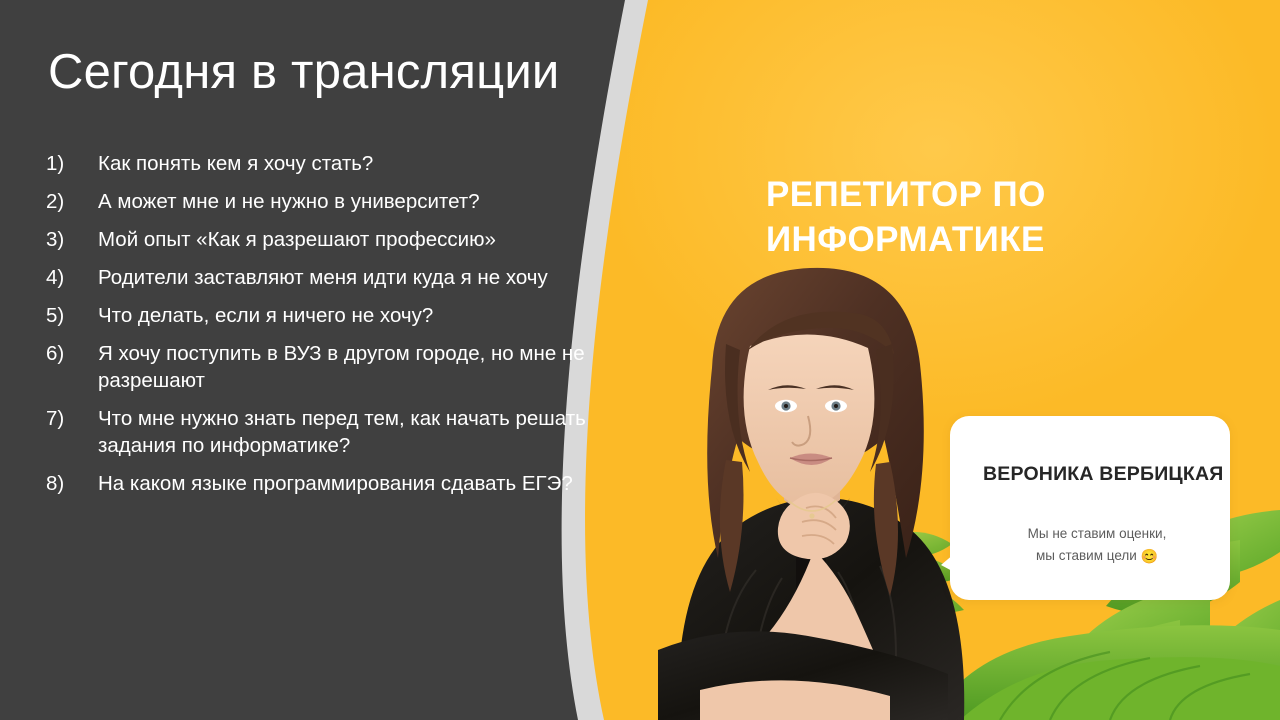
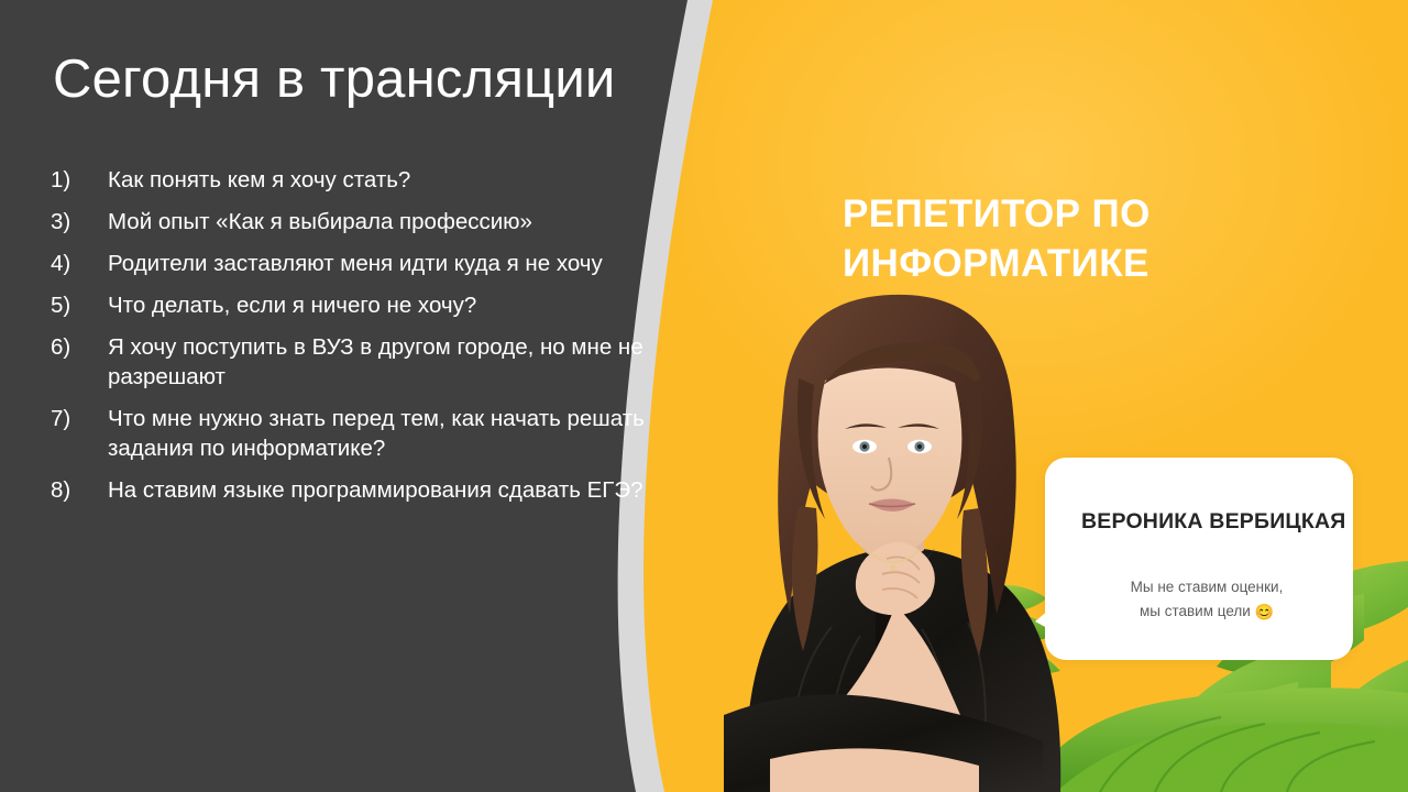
  Сегодня в трансляции
  1)
  Как понять кем я хочу стать?
- 2)
- А может мне и не нужно в университет?
  3)
- Мой опыт «Как я разрешают профессию»
+ Мой опыт «Как я выбирала профессию»
  4)
  Родители заставляют меня идти куда я не хочу
  5)
  Что делать, если я ничего не хочу?
  6)
  Я хочу поступить в ВУЗ в другом городе, но мне не разрешают
  7)
  Что мне нужно знать перед тем, как начать решать задания по информатике?
  8)
- На каком языке программирования сдавать ЕГЭ?
+ На ставим языке программирования сдавать ЕГЭ?
  РЕПЕТИТОР ПО ИНФОРМАТИКЕ
  ВЕРОНИКА ВЕРБИЦКАЯ
  Мы не ставим оценки,
  мы ставим цели 😊
